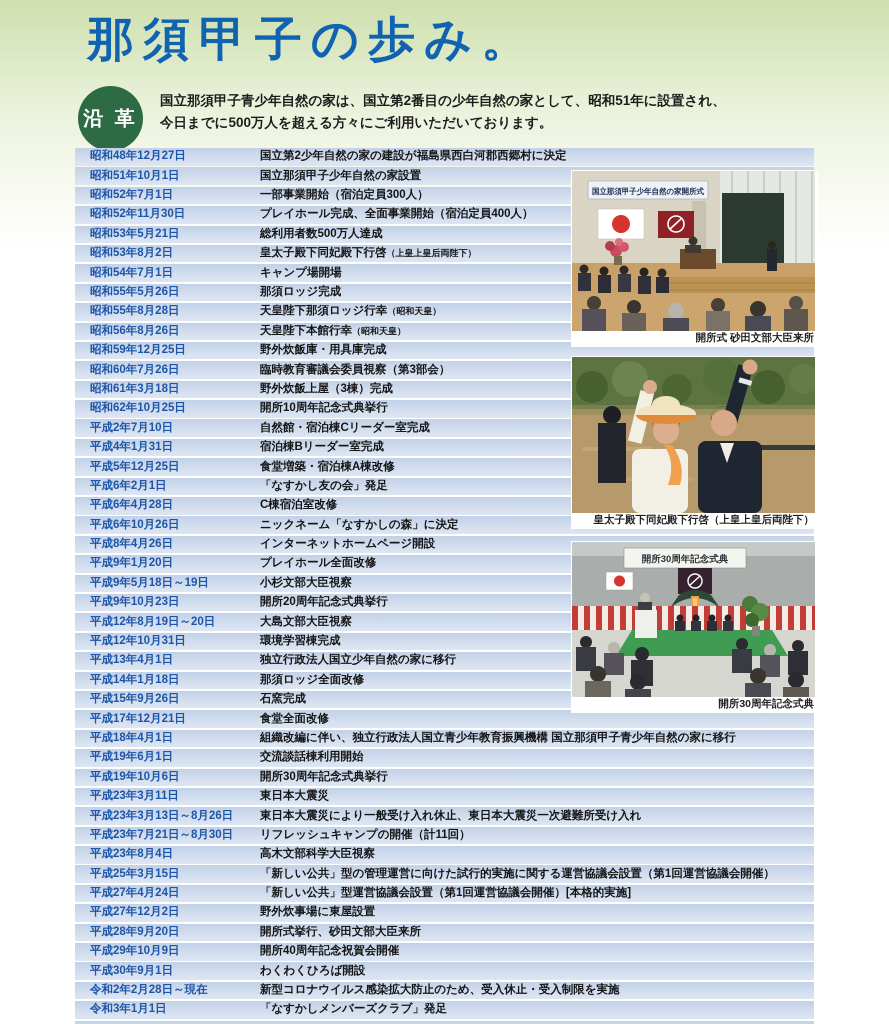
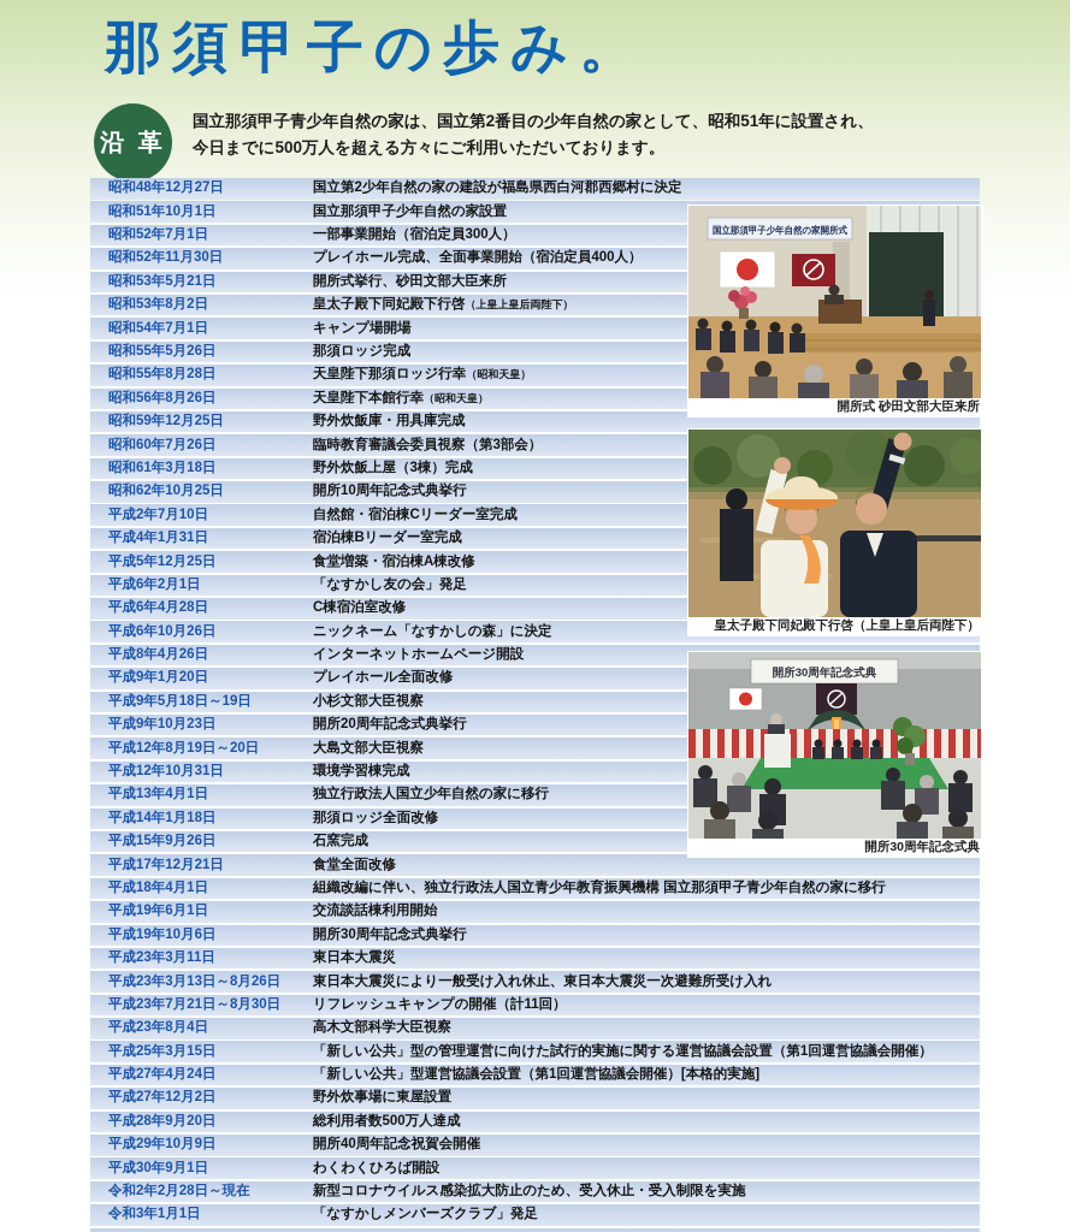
  那須甲子の歩み。
  沿 革
  国立那須甲子青少年自然の家は、国立第2番目の少年自然の家として、昭和51年に設置され、
  今日までに500万人を超える方々にご利用いただいております。
  昭和48年12月27日
  国立第2少年自然の家の建設が福島県西白河郡西郷村に決定
  昭和51年10月1日
  国立那須甲子少年自然の家設置
  昭和52年7月1日
  一部事業開始（宿泊定員300人）
  昭和52年11月30日
  プレイホール完成、全面事業開始（宿泊定員400人）
  昭和53年5月21日
- 総利用者数500万人達成
+ 開所式挙行、砂田文部大臣来所
  昭和53年8月2日
  皇太子殿下同妃殿下行啓（上皇上皇后両陛下）
  昭和54年7月1日
  キャンプ場開場
  昭和55年5月26日
  那須ロッジ完成
  昭和55年8月28日
  天皇陛下那須ロッジ行幸（昭和天皇）
  昭和56年8月26日
  天皇陛下本館行幸（昭和天皇）
  昭和59年12月25日
  野外炊飯庫・用具庫完成
  昭和60年7月26日
  臨時教育審議会委員視察（第3部会）
  昭和61年3月18日
  野外炊飯上屋（3棟）完成
  昭和62年10月25日
  開所10周年記念式典挙行
  平成2年7月10日
  自然館・宿泊棟Cリーダー室完成
  平成4年1月31日
  宿泊棟Bリーダー室完成
  平成5年12月25日
  食堂増築・宿泊棟A棟改修
  平成6年2月1日
  「なすかし友の会」発足
  平成6年4月28日
  C棟宿泊室改修
  平成6年10月26日
  ニックネーム「なすかしの森」に決定
  平成8年4月26日
  インターネットホームページ開設
  平成9年1月20日
  プレイホール全面改修
  平成9年5月18日～19日
  小杉文部大臣視察
  平成9年10月23日
  開所20周年記念式典挙行
  平成12年8月19日～20日
  大島文部大臣視察
  平成12年10月31日
  環境学習棟完成
  平成13年4月1日
  独立行政法人国立少年自然の家に移行
  平成14年1月18日
  那須ロッジ全面改修
  平成15年9月26日
  石窯完成
  平成17年12月21日
  食堂全面改修
  平成18年4月1日
  組織改編に伴い、独立行政法人国立青少年教育振興機構 国立那須甲子青少年自然の家に移行
  平成19年6月1日
  交流談話棟利用開始
  平成19年10月6日
  開所30周年記念式典挙行
  平成23年3月11日
  東日本大震災
  平成23年3月13日～8月26日
  東日本大震災により一般受け入れ休止、東日本大震災一次避難所受け入れ
  平成23年7月21日～8月30日
  リフレッシュキャンプの開催（計11回）
  平成23年8月4日
  高木文部科学大臣視察
  平成25年3月15日
  「新しい公共」型の管理運営に向けた試行的実施に関する運営協議会設置（第1回運営協議会開催）
  平成27年4月24日
  「新しい公共」型運営協議会設置（第1回運営協議会開催）[本格的実施]
  平成27年12月2日
  野外炊事場に東屋設置
  平成28年9月20日
- 開所式挙行、砂田文部大臣来所
+ 総利用者数500万人達成
  平成29年10月9日
  開所40周年記念祝賀会開催
  平成30年9月1日
  わくわくひろば開設
  令和2年2月28日～現在
  新型コロナウイルス感染拡大防止のため、受入休止・受入制限を実施
  令和3年1月1日
  「なすかしメンバーズクラブ」発足
  国立那須甲子少年自然の家開所式
  開所式 砂田文部大臣来所
  皇太子殿下同妃殿下行啓（上皇上皇后両陛下）
  開所30周年記念式典
  開所30周年記念式典
